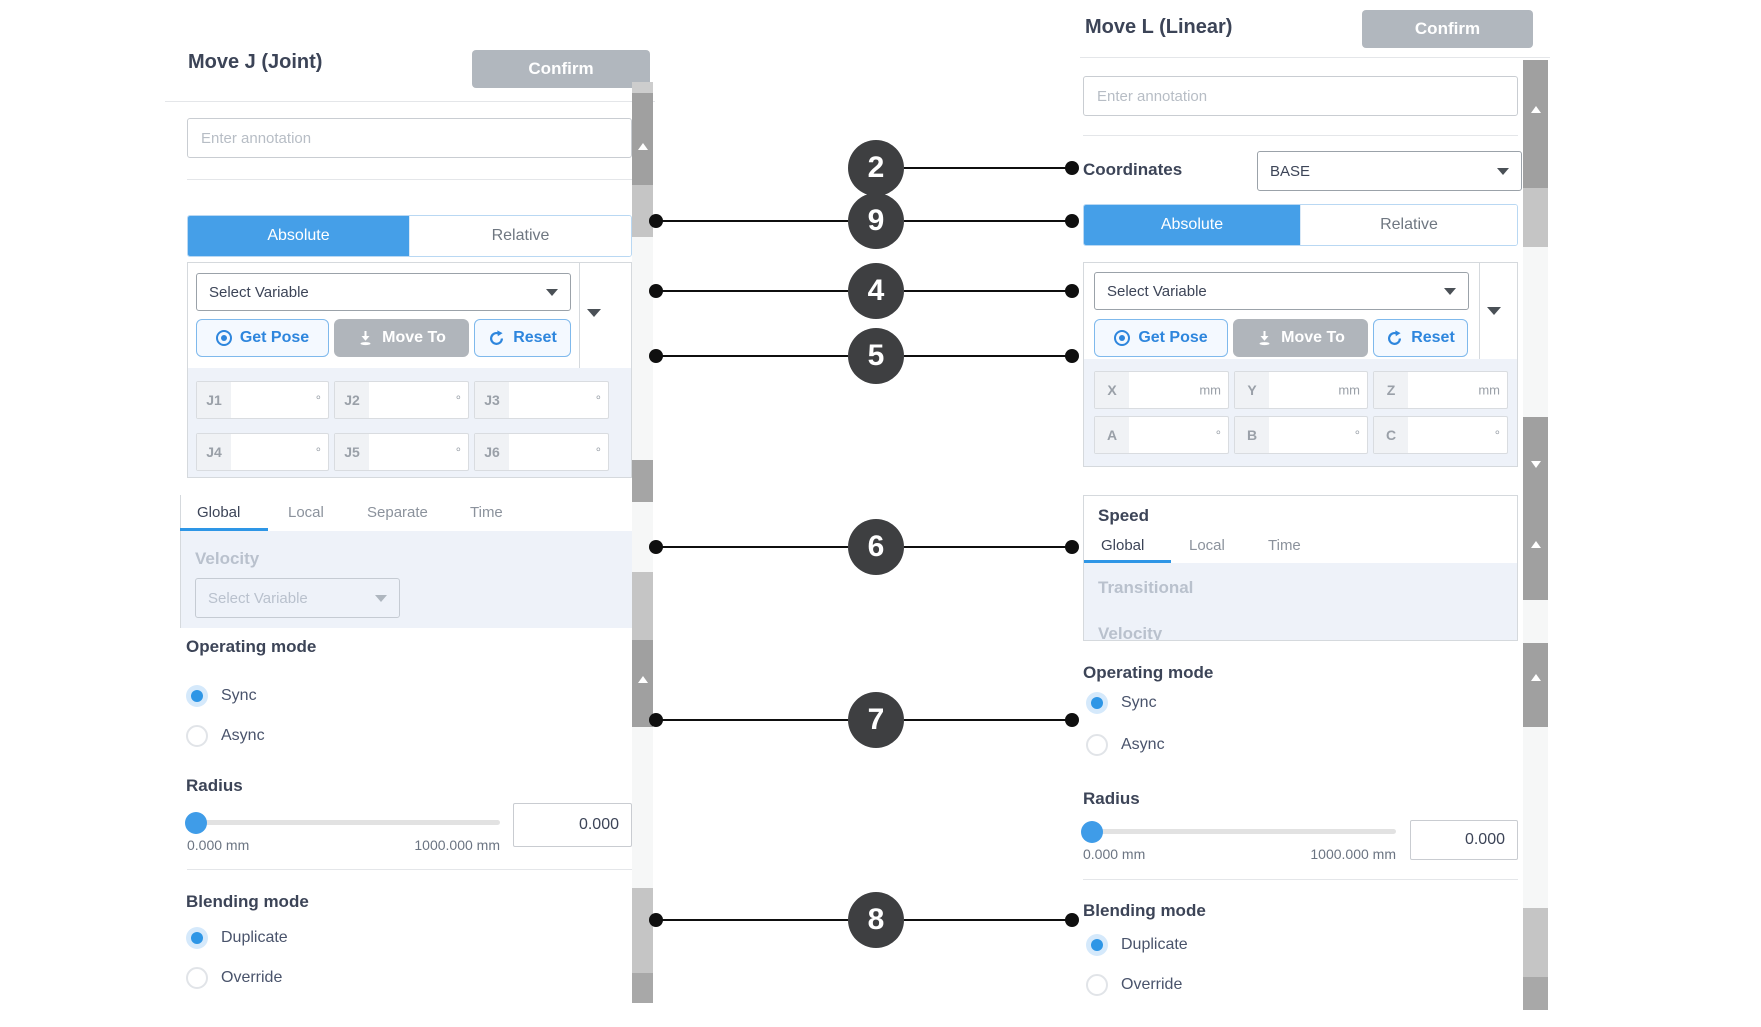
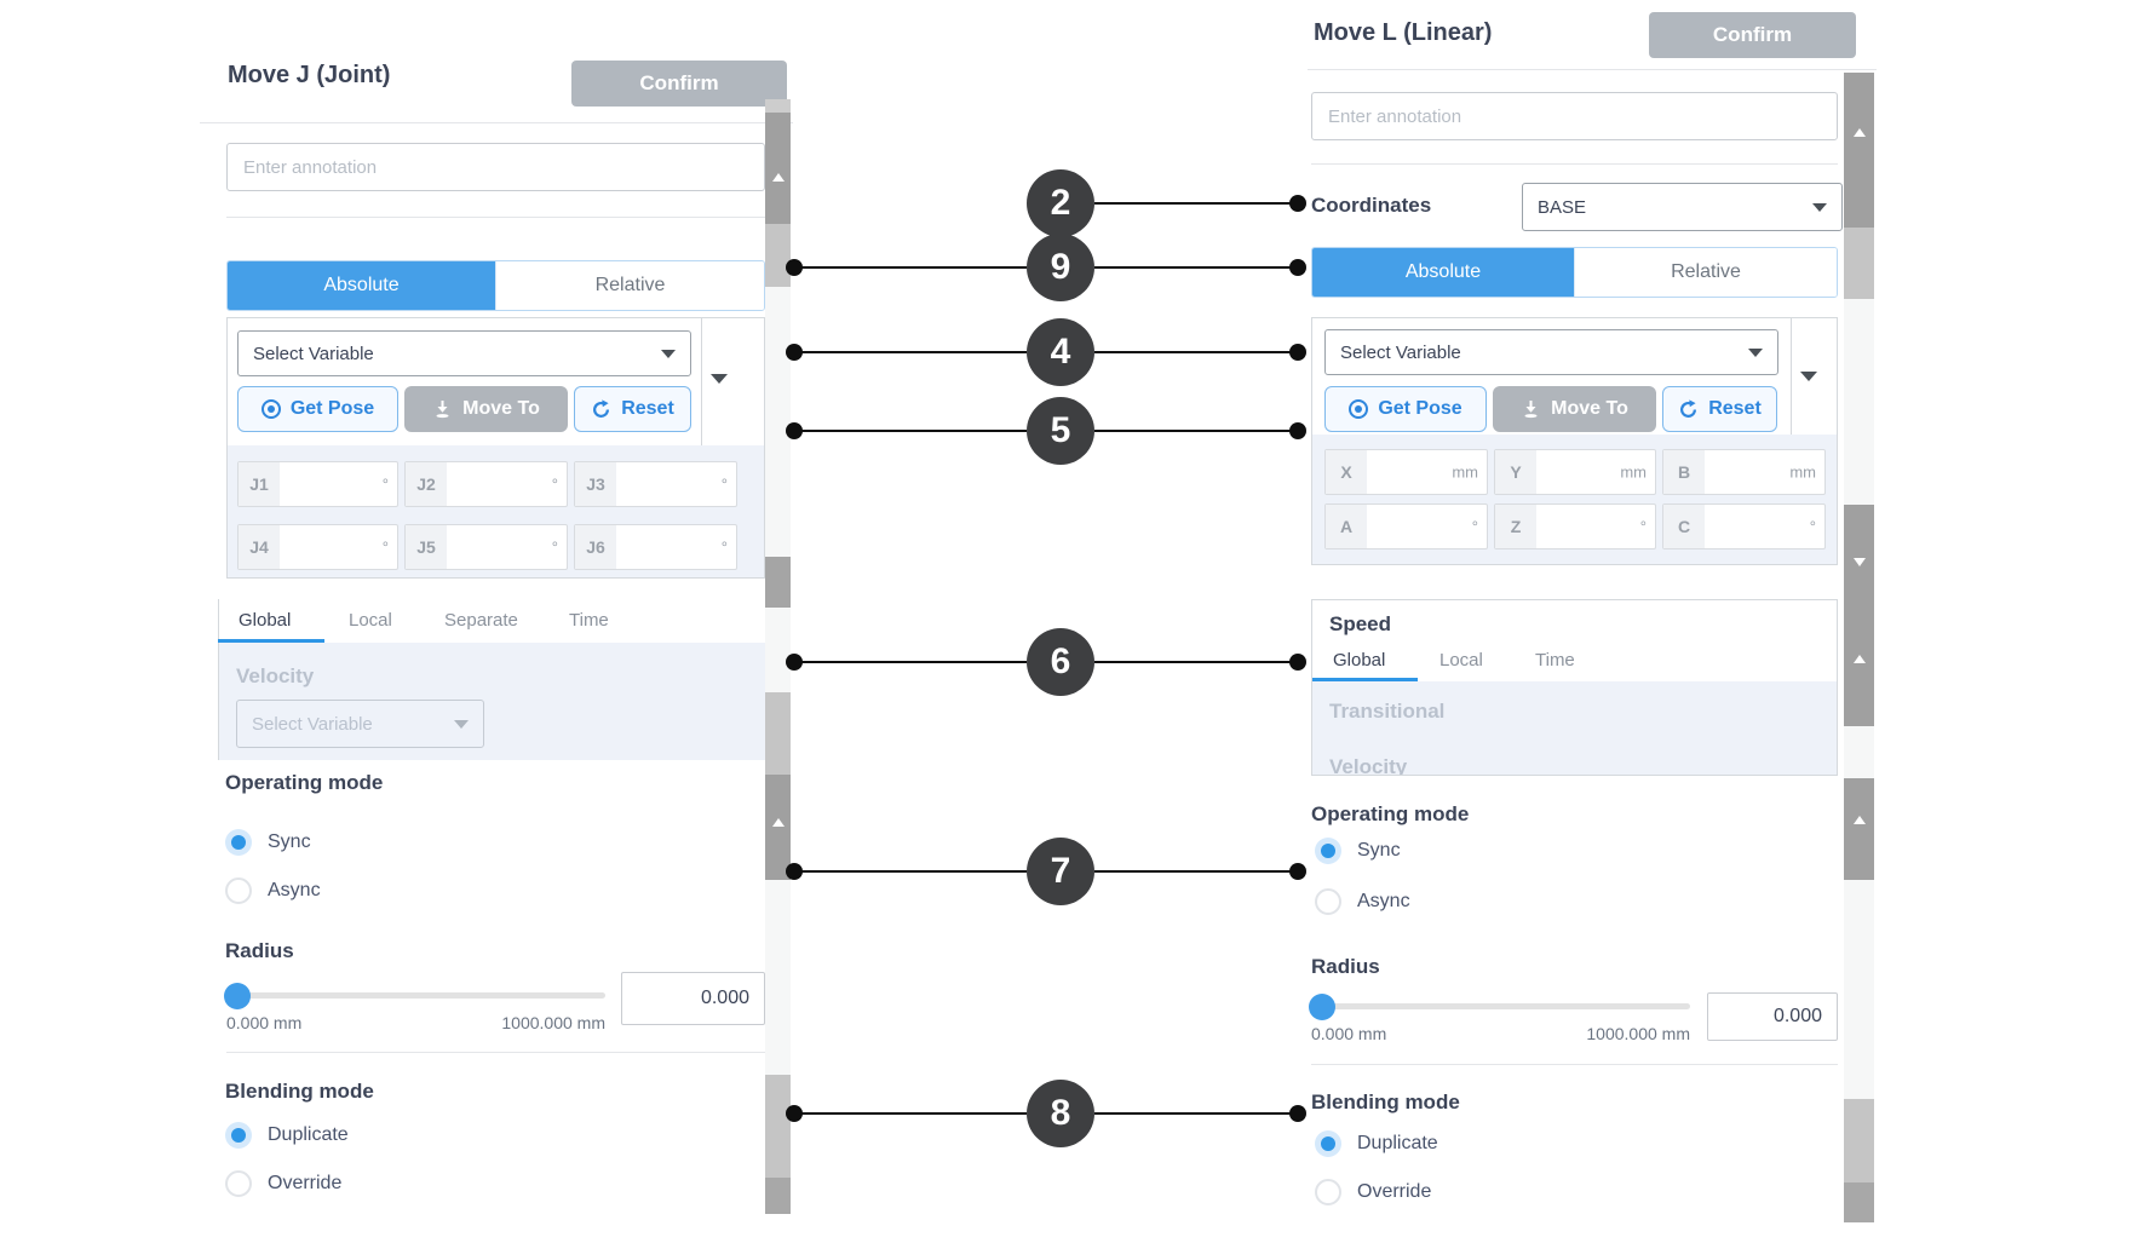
  Move J (Joint)
  Confirm
  Enter annotation
  Absolute
  Relative
  Select Variable
  Get Pose
  Move To
  Reset
  J1
  °
  J2
  °
  J3
  °
  J4
  °
  J5
  °
  J6
  °
  Global
  Local
  Separate
  Time
  Velocity
  Select Variable
  Operating mode
  Sync
  Async
  Radius
  0.000 mm
  1000.000 mm
  0.000
  Blending mode
  Duplicate
  Override
  2
  9
  4
  5
  6
  7
  8
  Move L (Linear)
  Confirm
  Enter annotation
  Coordinates
  BASE
  Absolute
  Relative
  Select Variable
  Get Pose
  Move To
  Reset
  X
  mm
  Y
  mm
- Z
+ B
  mm
  A
  °
- B
+ Z
  °
  C
  °
  Speed
  Global
  Local
  Time
  Transitional
  Velocity
  Operating mode
  Sync
  Async
  Radius
  0.000 mm
  1000.000 mm
  0.000
  Blending mode
  Duplicate
  Override
